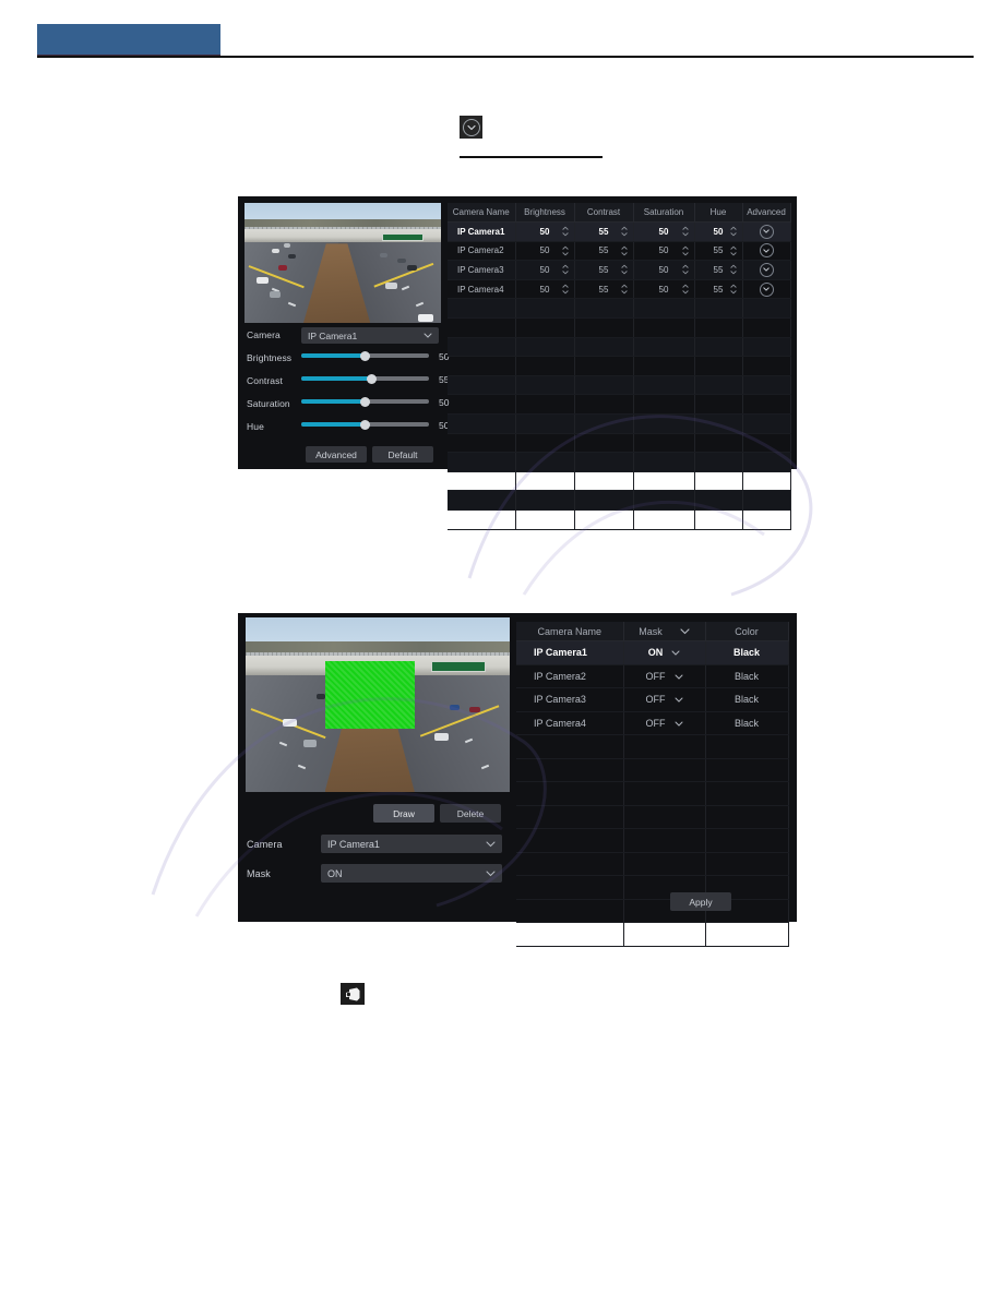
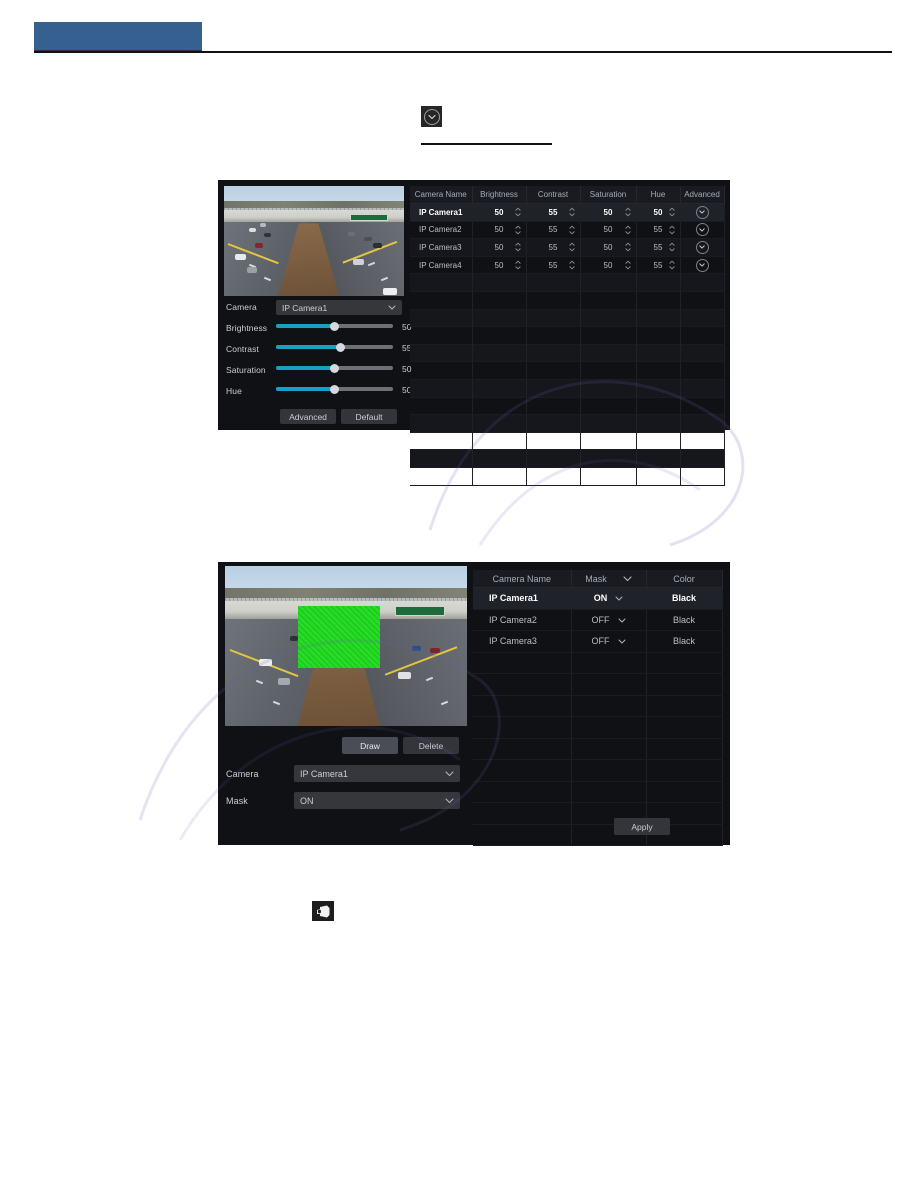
  Camera
  IP Camera1
  Brightness
  50
  Contrast
  Saturation
  50
  Hue
  Advanced
  Default
  Camera Name	Brightness	Contrast	Saturation	Hue	Advanced
  IP Camera1	50	55	50	50
  IP Camera2	50	55	50	55
  IP Camera3	50	55	50	55
  IP Camera4	50	55	50	55
  Draw
  Delete
  Camera
  IP Camera1
  Mask
  ON
  Camera Name	Mask	Color
  IP Camera1	ON	Black
  IP Camera2	OFF	Black
  IP Camera3	OFF	Black
- IP Camera4	OFF	Black
  Apply
